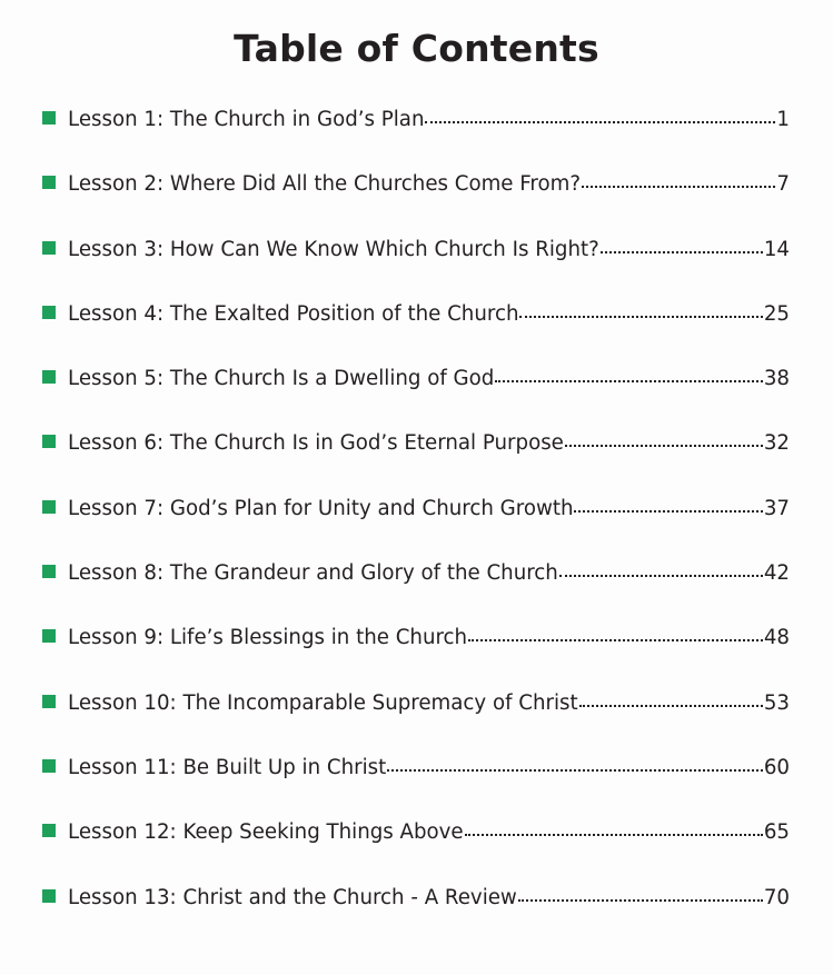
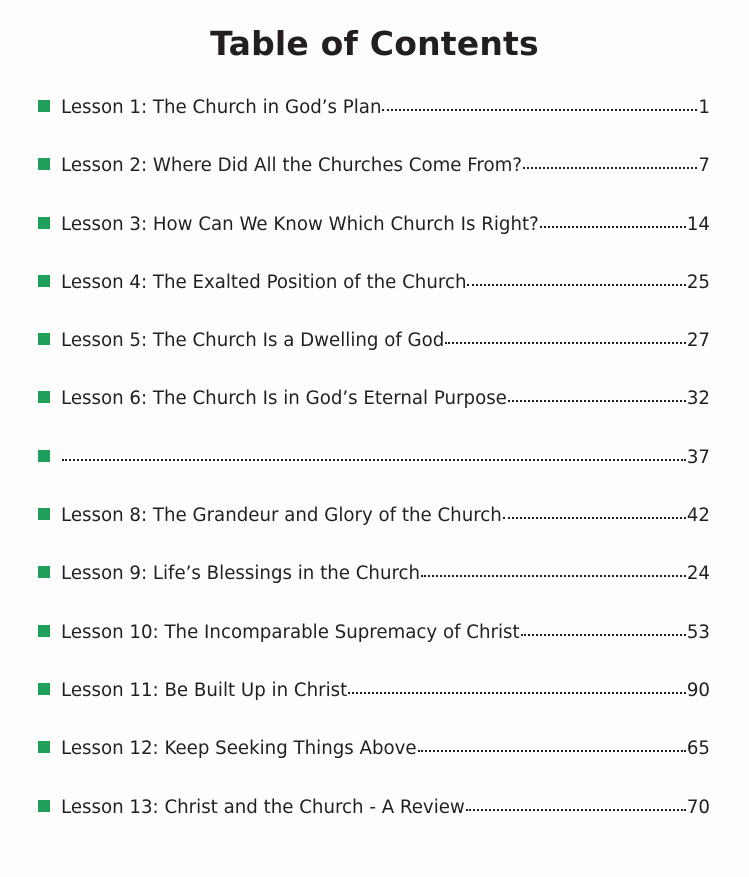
  Table of Contents
  Lesson 1: The Church in God’s Plan
  1
  Lesson 2: Where Did All the Churches Come From?
  7
  Lesson 3: How Can We Know Which Church Is Right?
  14
  Lesson 4: The Exalted Position of the Church
  25
  Lesson 5: The Church Is a Dwelling of God
- 38
+ 27
  Lesson 6: The Church Is in God’s Eternal Purpose
  32
- Lesson 7: God’s Plan for Unity and Church Growth
  37
  Lesson 8: The Grandeur and Glory of the Church
  42
  Lesson 9: Life’s Blessings in the Church
- 48
+ 24
  Lesson 10: The Incomparable Supremacy of Christ
  53
  Lesson 11: Be Built Up in Christ
- 60
+ 90
  Lesson 12: Keep Seeking Things Above
  65
  Lesson 13: Christ and the Church - A Review
  70
